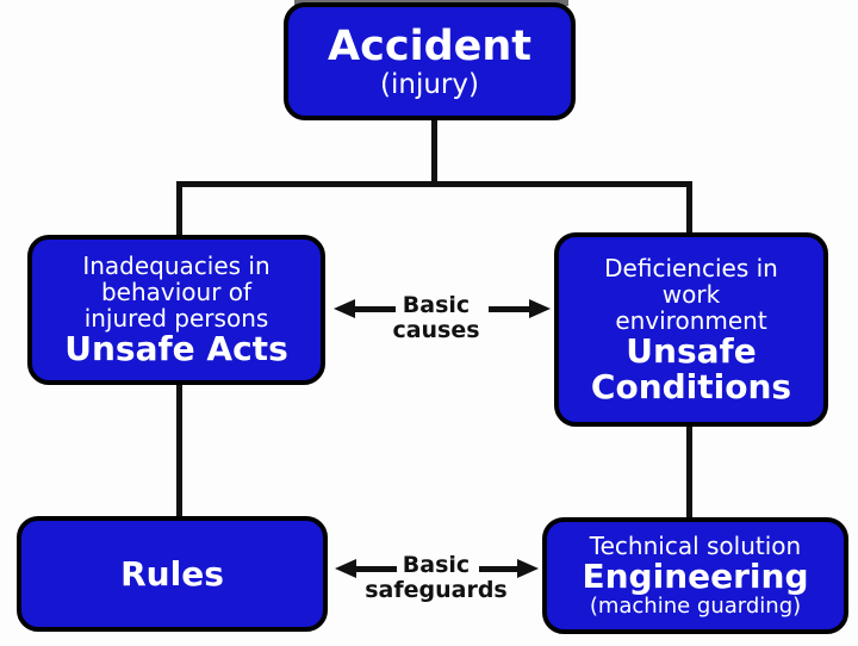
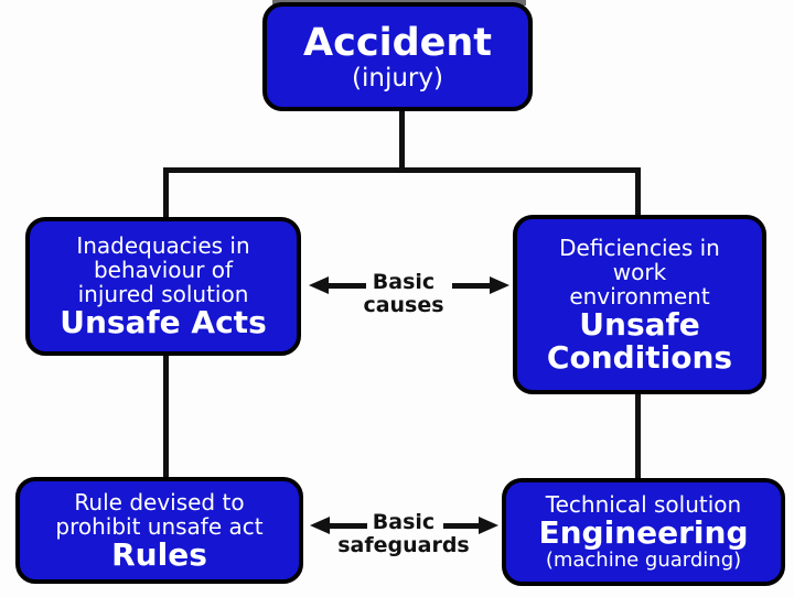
  Basic causes
  Basic safeguards
  Accident
  (injury)
- Inadequacies in behaviour of injured persons
+ Inadequacies in behaviour of injured solution
  Unsafe Acts
  Deficiencies in work environment
  Unsafe Conditions
+ Rule devised to prohibit unsafe act
  Rules
  Technical solution
  Engineering
  (machine guarding)
